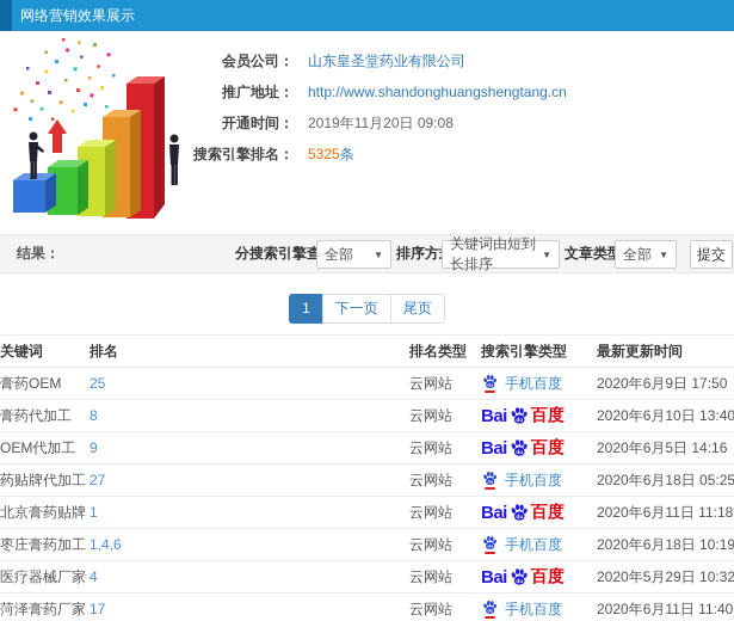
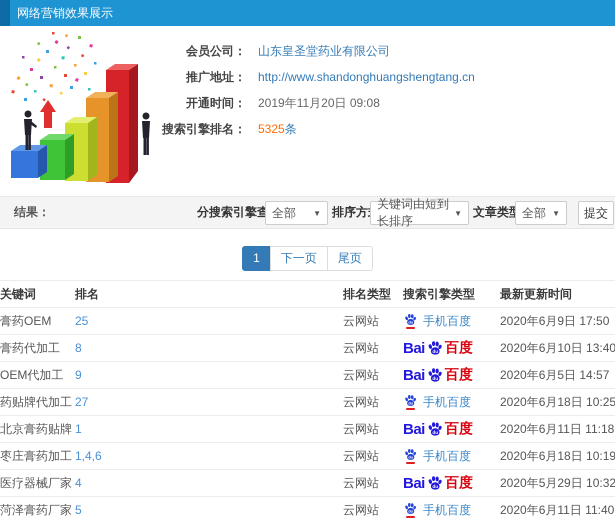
  网络营销效果展示
  会员公司：
  山东皇圣堂药业有限公司
  推广地址：
  http://www.shandonghuangshengtang.cn
  开通时间：
  2019年11月20日 09:08
  搜索引擎排名：
  5325
  条
  结果：
  分搜索引擎查
  全部
  ▼
  排序方
  关键词由短到长排序
  ▼
  文章类
  全部
  ▼
  提交
  1 下一页 尾页
  关键词	排名	排名类型	搜索引擎类型	最新更新时间
  膏药OEM	25	云网站	手机百度	2020年6月9日 17:50
  膏药代加工	8	云网站	Bai 百度	2020年6月10日 13:40
- OEM代加工	9	云网站	Bai 百度	2020年6月5日 14:16
+ OEM代加工	9	云网站	Bai 百度	2020年6月5日 14:57
- 药贴牌代加工	27	云网站	手机百度	2020年6月18日 05:25
+ 药贴牌代加工	27	云网站	手机百度	2020年6月18日 10:25
  北京膏药贴牌	1	云网站	Bai 百度	2020年6月11日 11:18
  枣庄膏药加工	1,4,6	云网站	手机百度	2020年6月18日 10:19
  医疗器械厂家	4	云网站	Bai 百度	2020年5月29日 10:32
- 菏泽膏药厂家	17	云网站	手机百度	2020年6月11日 11:40
+ 菏泽膏药厂家	5	云网站	手机百度	2020年6月11日 11:40
